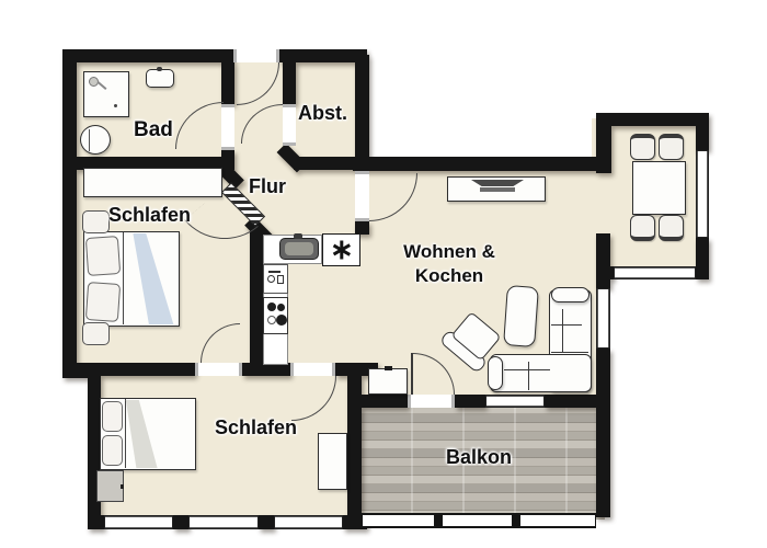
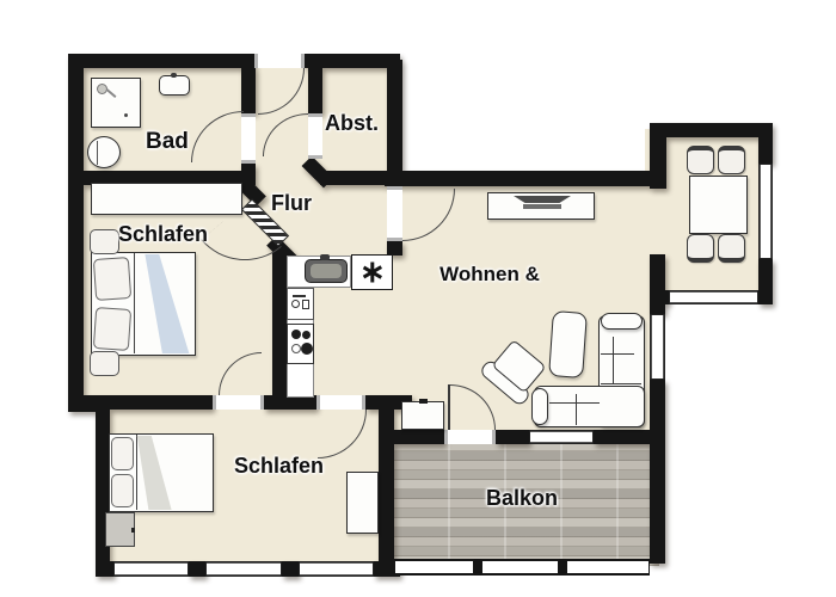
  Bad
  Abst.
  Flur
  Schlafen
  Wohnen &
- Kochen
  Schlafen
  Balkon
